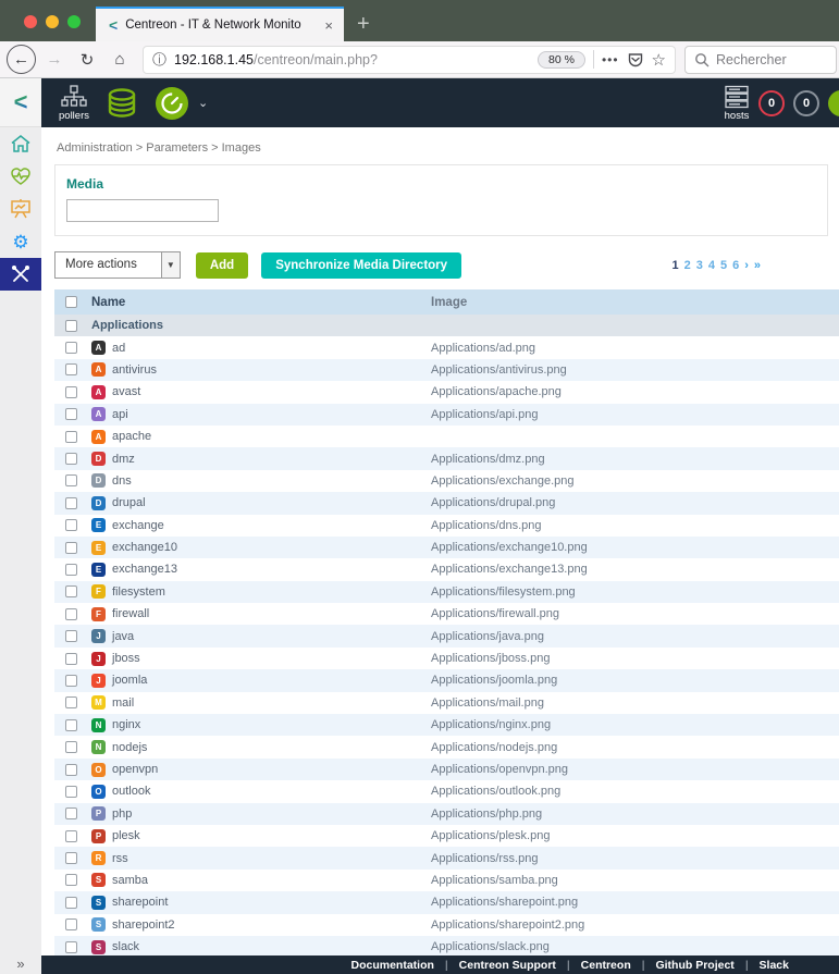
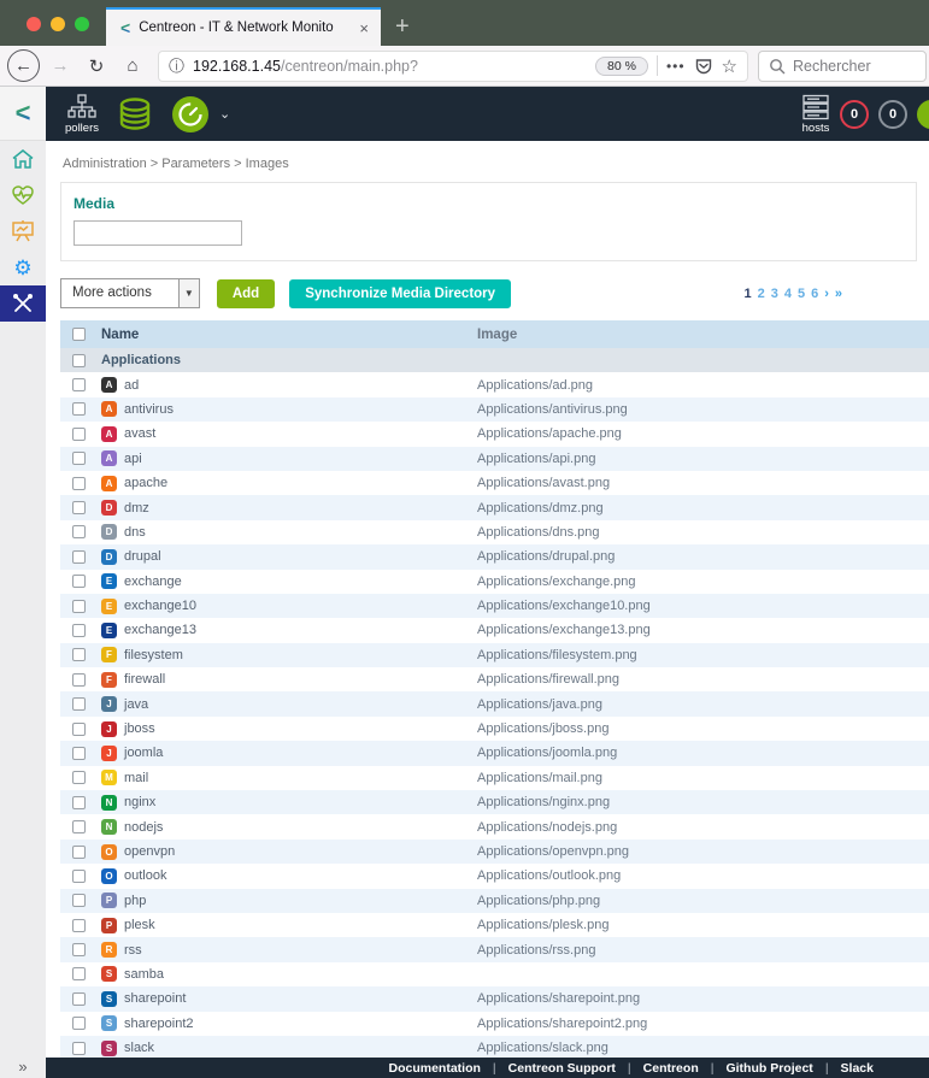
  <
  Centreon - IT & Network Monito
  ×
  +
  ←
  →
  ↻
  ⌂
  ⓘ
  192.168.1.45/centreon/main.php?
  80 %
  •••
  ☆
  Rechercher
  <
  pollers
  ⌄
  hosts
  0
  0
  ⚙
  »
  Administration > Parameters > Images
  Media
  More actions
  ▼
  Add
  Synchronize Media Directory
  1
  2
  3
  4
  5
  6
  ›
  »
  Name
  Image
  Applications
  A
  ad
  Applications/ad.png
  A
  antivirus
  Applications/antivirus.png
  A
  avast
  Applications/apache.png
  A
  api
  Applications/api.png
  A
  apache
+ Applications/avast.png
  D
  dmz
  Applications/dmz.png
  D
  dns
- Applications/exchange.png
+ Applications/dns.png
  D
  drupal
  Applications/drupal.png
  E
  exchange
- Applications/dns.png
+ Applications/exchange.png
  E
  exchange10
  Applications/exchange10.png
  E
  exchange13
  Applications/exchange13.png
  F
  filesystem
  Applications/filesystem.png
  F
  firewall
  Applications/firewall.png
  J
  java
  Applications/java.png
  J
  jboss
  Applications/jboss.png
  J
  joomla
  Applications/joomla.png
  M
  mail
  Applications/mail.png
  N
  nginx
  Applications/nginx.png
  N
  nodejs
  Applications/nodejs.png
  O
  openvpn
  Applications/openvpn.png
  O
  outlook
  Applications/outlook.png
  P
  php
  Applications/php.png
  P
  plesk
  Applications/plesk.png
  R
  rss
  Applications/rss.png
  S
  samba
- Applications/samba.png
  S
  sharepoint
  Applications/sharepoint.png
  S
  sharepoint2
  Applications/sharepoint2.png
  S
  slack
  Applications/slack.png
  Documentation
  |
  Centreon Support
  |
  Centreon
  |
  Github Project
  |
  Slack
